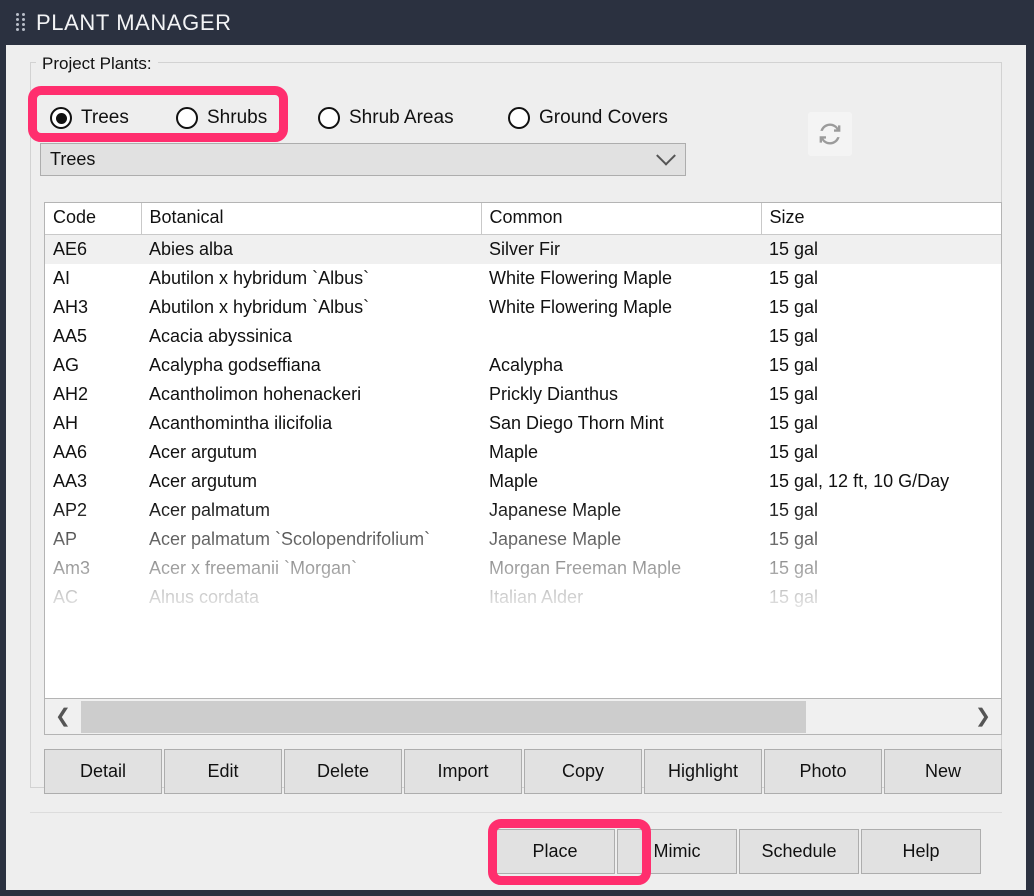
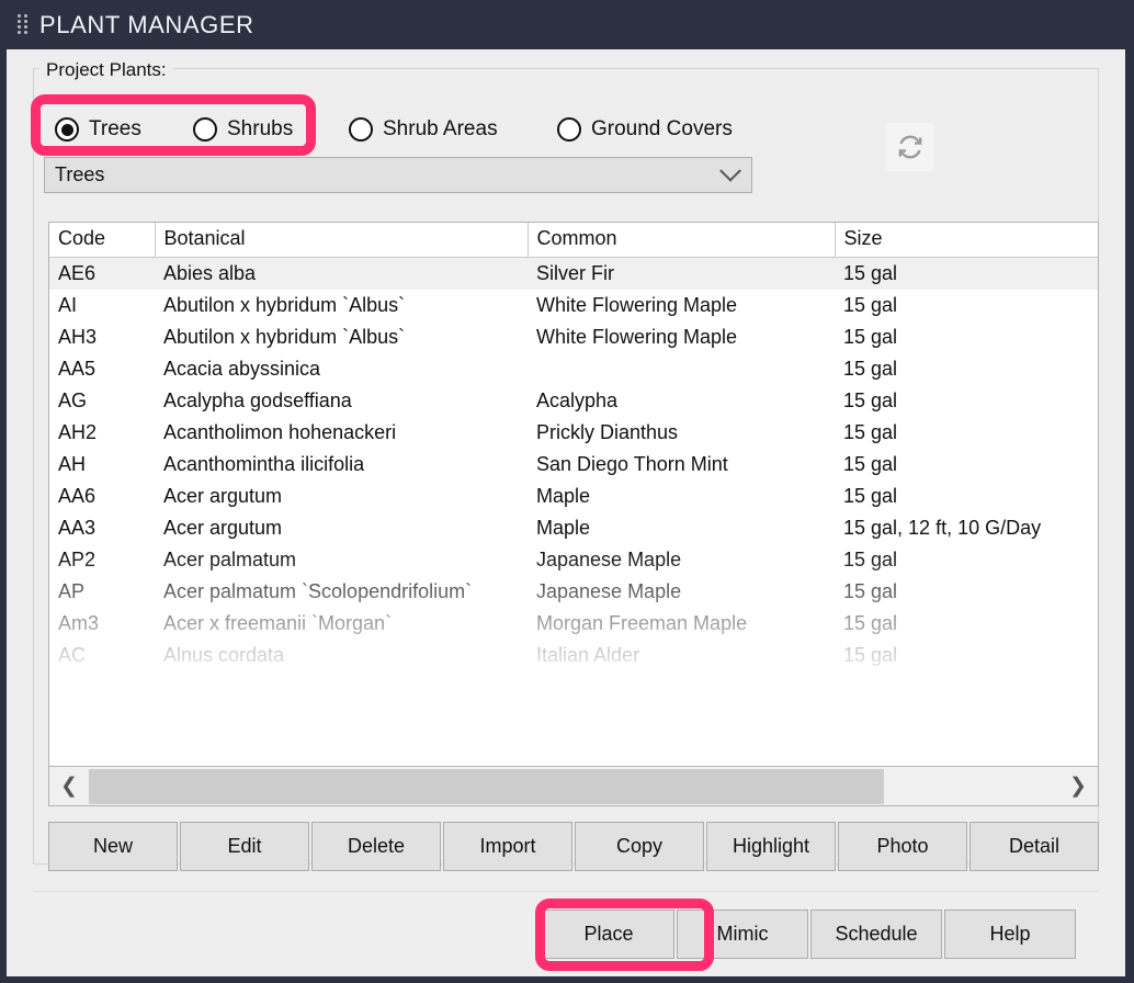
  PLANT MANAGER
  Project Plants:
  Trees
  Shrubs
  Shrub Areas
  Ground Covers
  Trees
  Code	Botanical	Common	Size
  AE6	Abies alba	Silver Fir	15 gal
  AI	Abutilon x hybridum `Albus`	White Flowering Maple	15 gal
  AH3	Abutilon x hybridum `Albus`	White Flowering Maple	15 gal
  AA5	Acacia abyssinica		15 gal
  AG	Acalypha godseffiana	Acalypha	15 gal
  AH2	Acantholimon hohenackeri	Prickly Dianthus	15 gal
  AH	Acanthomintha ilicifolia	San Diego Thorn Mint	15 gal
  AA6	Acer argutum	Maple	15 gal
  AA3	Acer argutum	Maple	15 gal, 12 ft, 10 G/Day
  ❮
  ❯
- Detail
+ New
  Edit
  Delete
  Import
  Copy
  Highlight
  Photo
- New
+ Detail
  Place
  Mimic
  Schedule
  Help
